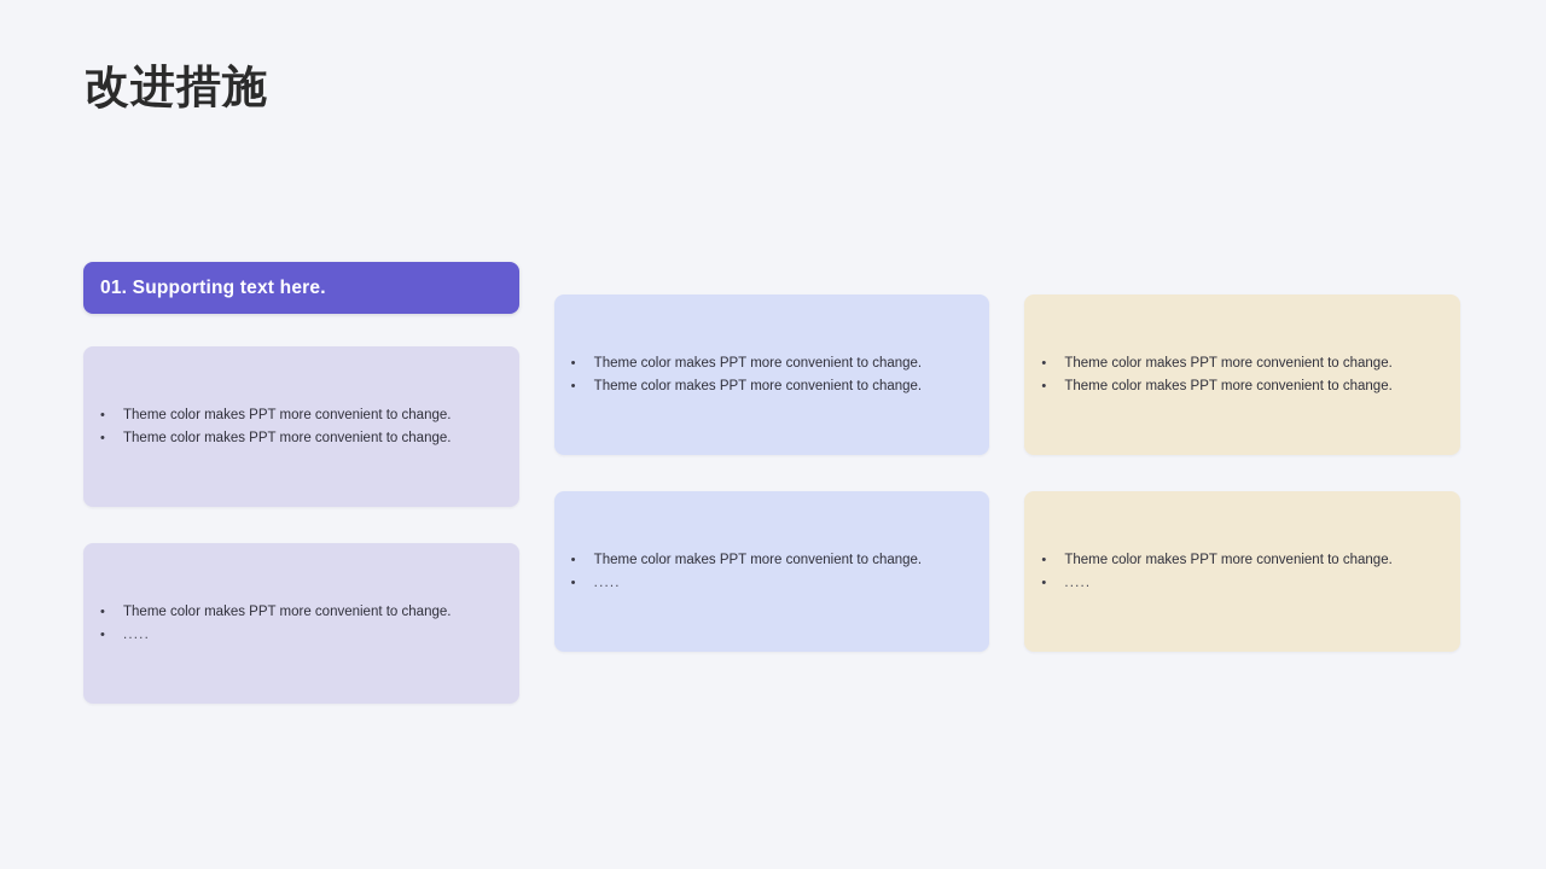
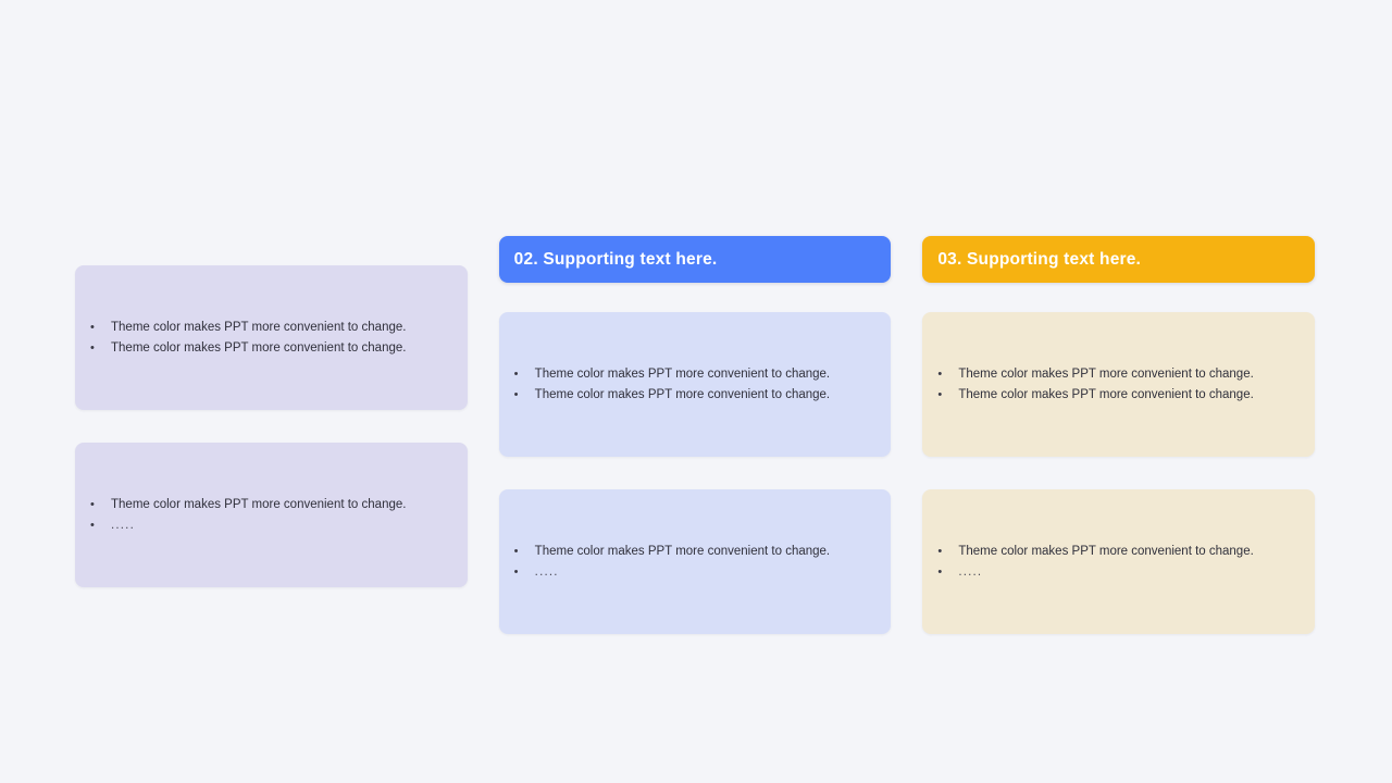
- 改进措施
- 01. Supporting text here.
  •
  Theme color makes PPT more convenient to change.
  •
  Theme color makes PPT more convenient to change.
  •
  Theme color makes PPT more convenient to change.
  •
  .....
+ 02. Supporting text here.
  •
  Theme color makes PPT more convenient to change.
  •
  Theme color makes PPT more convenient to change.
  •
  Theme color makes PPT more convenient to change.
  •
  .....
+ 03. Supporting text here.
  •
  Theme color makes PPT more convenient to change.
  •
  Theme color makes PPT more convenient to change.
  •
  Theme color makes PPT more convenient to change.
  •
  .....
